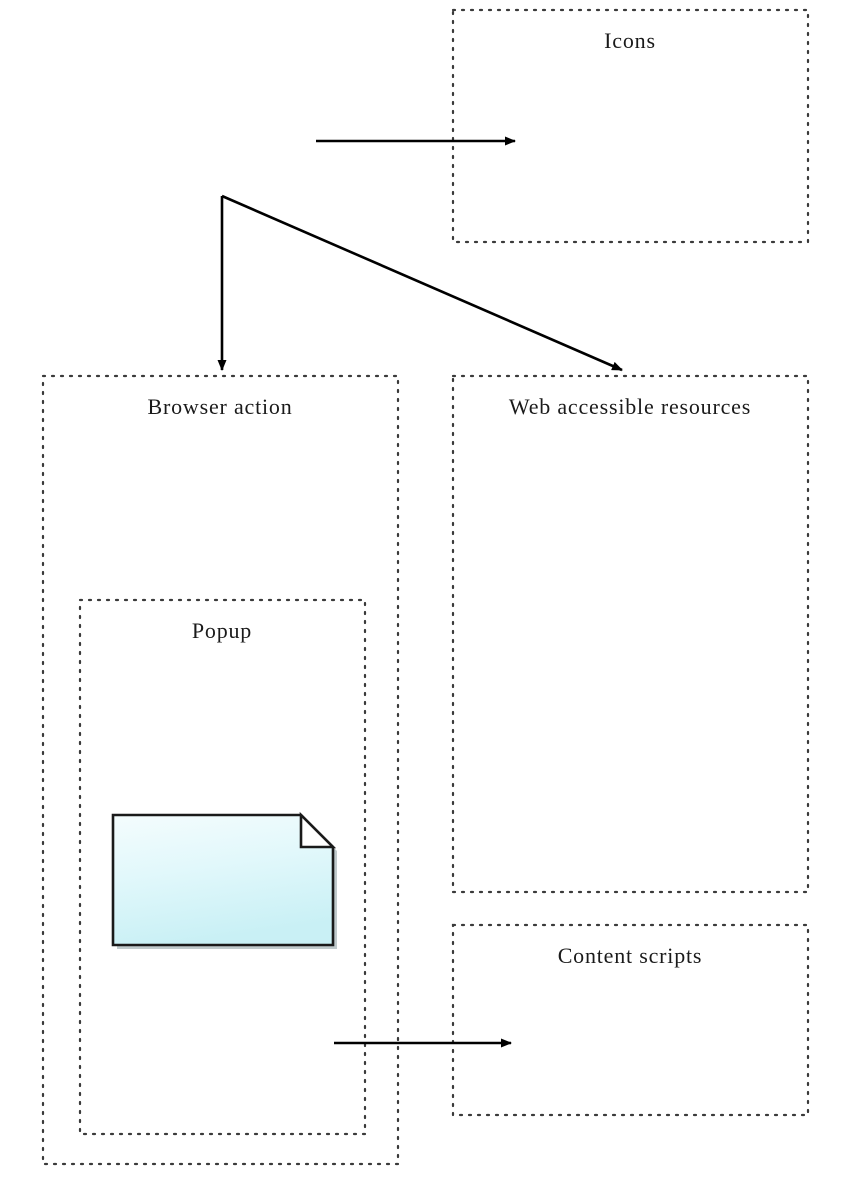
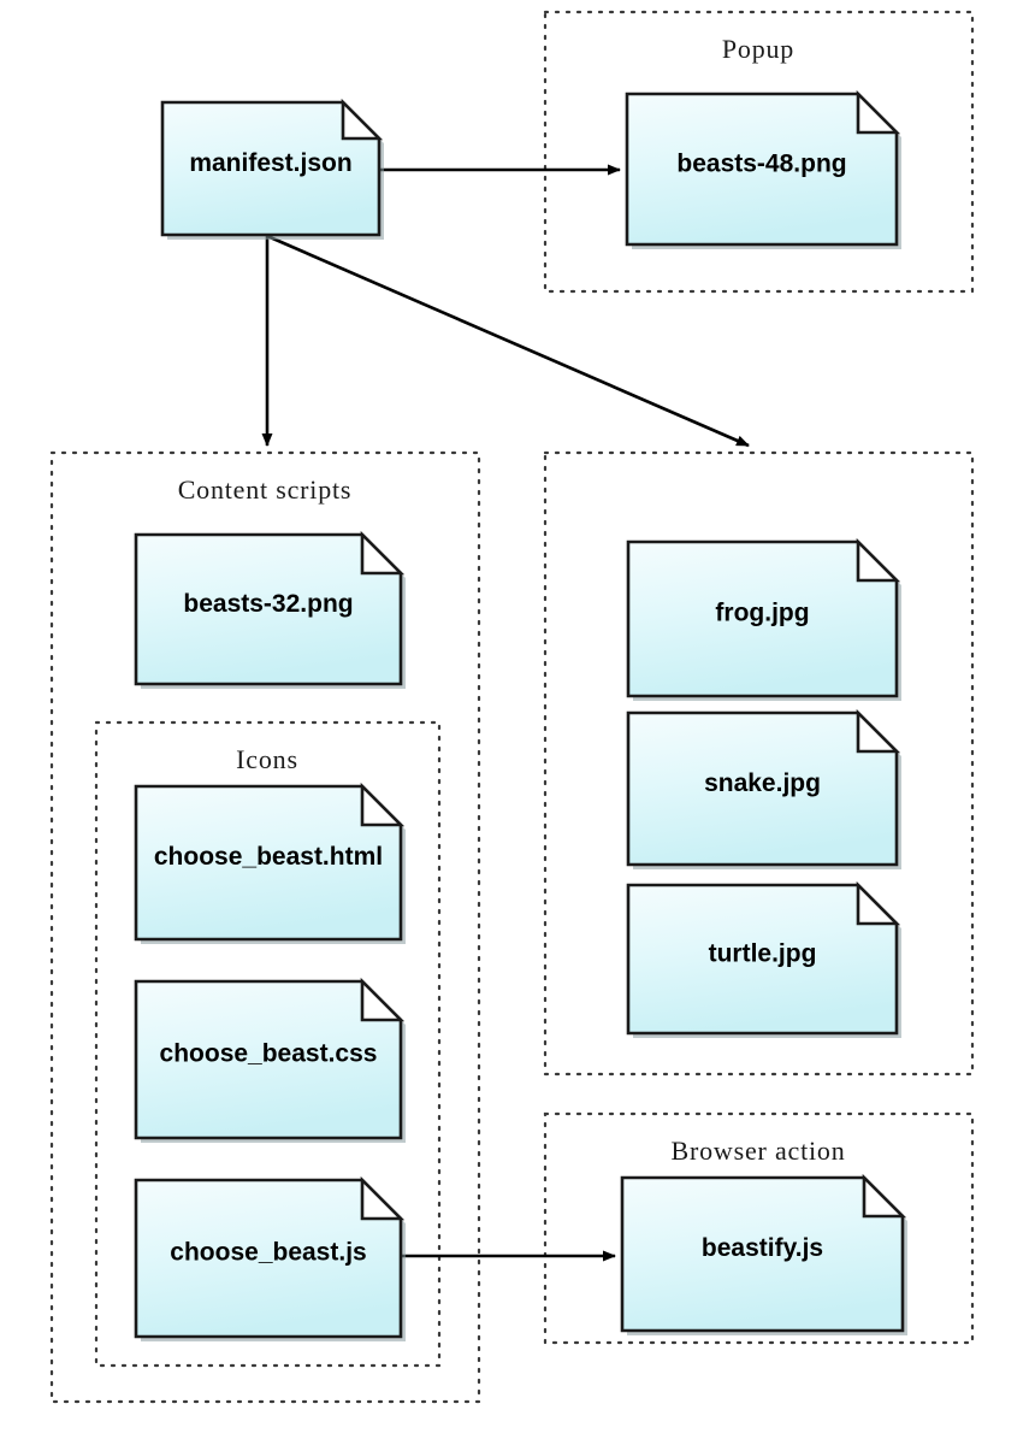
- Icons
+ Popup
- Browser action
+ Content scripts
- Popup
+ Icons
- Web accessible resources
- Content scripts
+ Browser action
+ manifest.json
+ beasts-48.png
+ beasts-32.png
+ choose_beast.html
+ choose_beast.css
+ choose_beast.js
+ frog.jpg
+ snake.jpg
+ turtle.jpg
+ beastify.js
